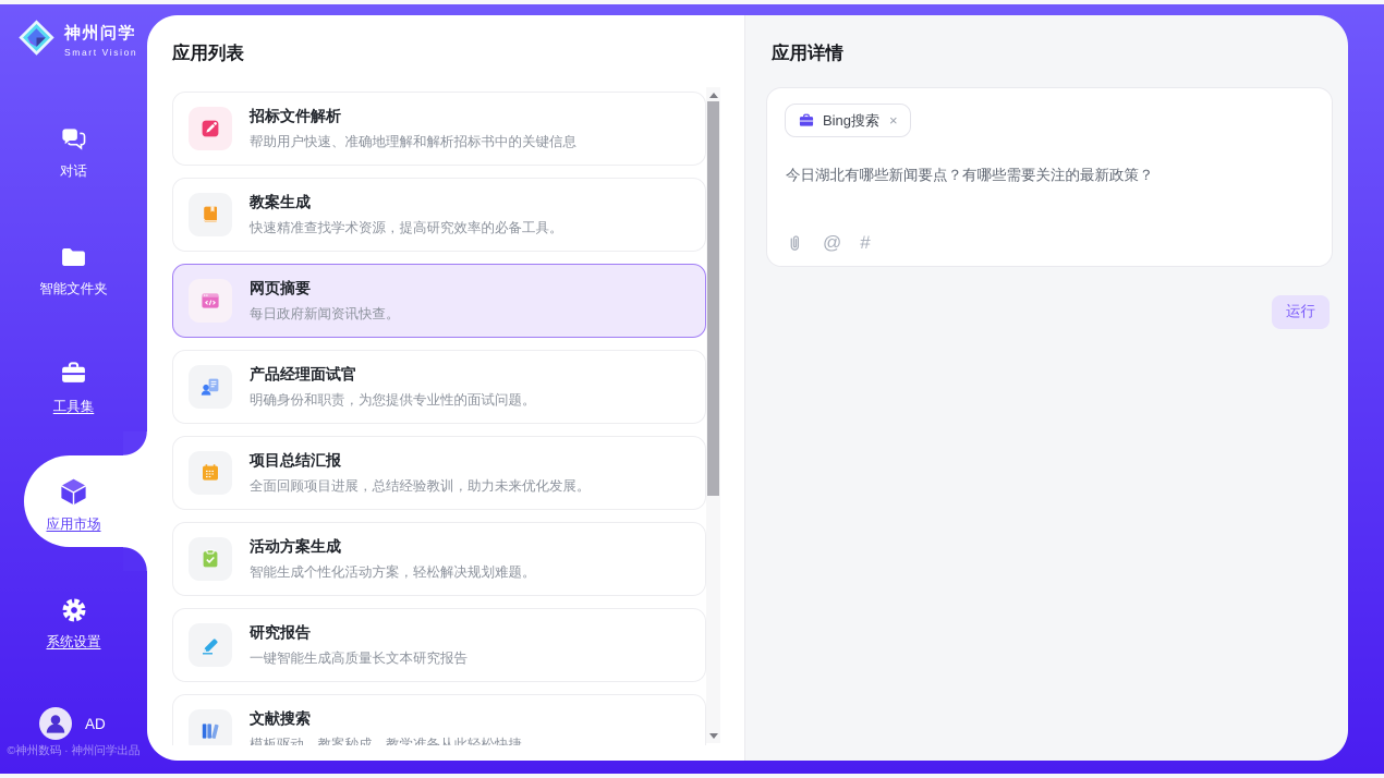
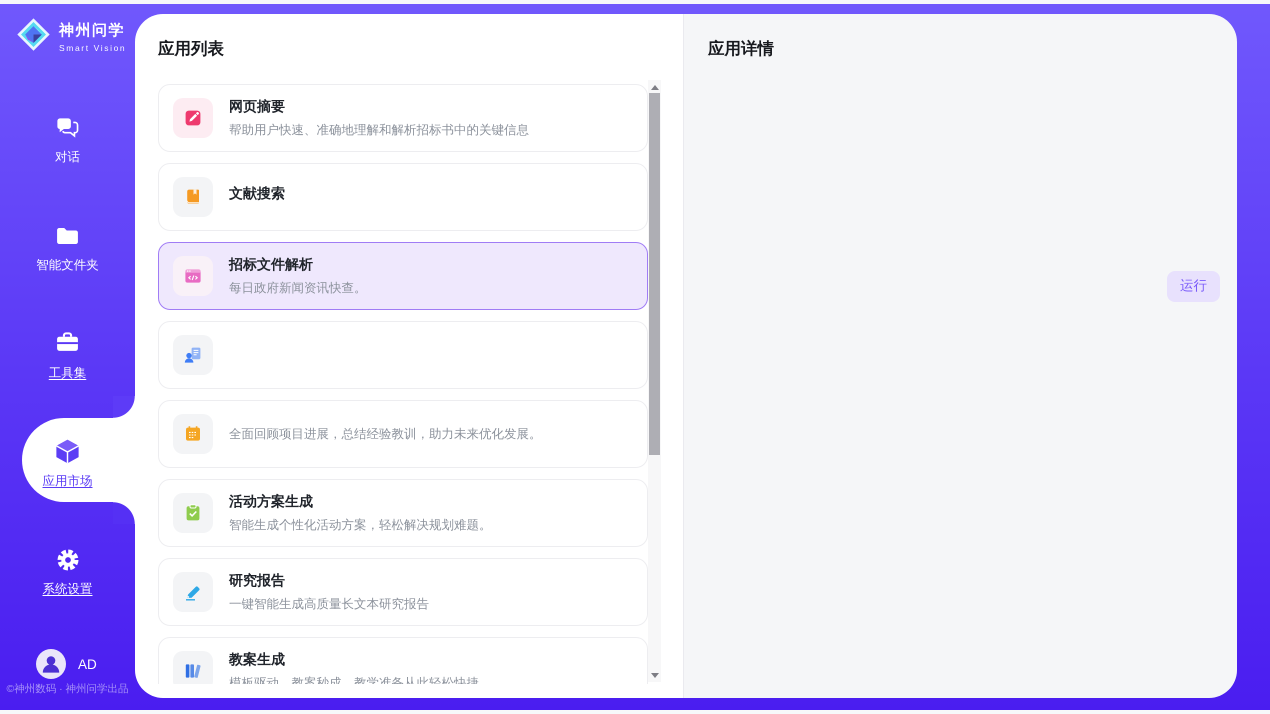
  神州问学
  Smart Vision
  对话
  智能文件夹
  工具集
  应用市场
  系统设置
  AD
  ©神州数码 · 神州问学出品
  应用列表
- 招标文件解析
+ 网页摘要
  帮助用户快速、准确地理解和解析招标书中的关键信息
- 教案生成
+ 文献搜索
- 快速精准查找学术资源，提高研究效率的必备工具。
- 网页摘要
+ 招标文件解析
  每日政府新闻资讯快查。
- 产品经理面试官
- 明确身份和职责，为您提供专业性的面试问题。
- 项目总结汇报
  全面回顾项目进展，总结经验教训，助力未来优化发展。
  活动方案生成
  智能生成个性化活动方案，轻松解决规划难题。
  研究报告
  一键智能生成高质量长文本研究报告
- 文献搜索
+ 教案生成
  模板驱动，教案秒成，教学准备从此轻松快捷
  应用详情
- Bing搜索
- ×
- 今日湖北有哪些新闻要点？有哪些需要关注的最新政策？
- @
- #
  运行
